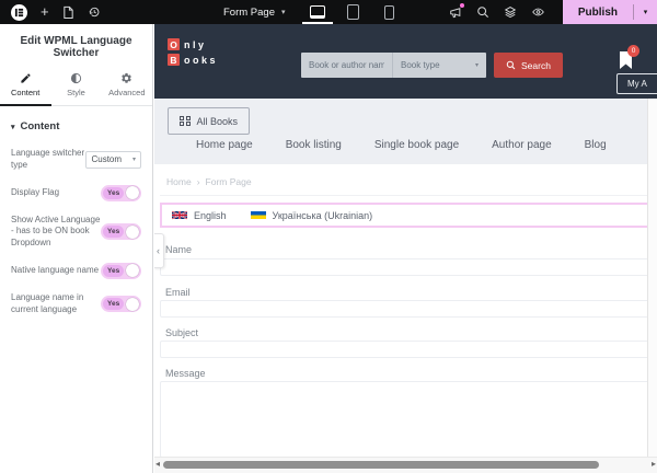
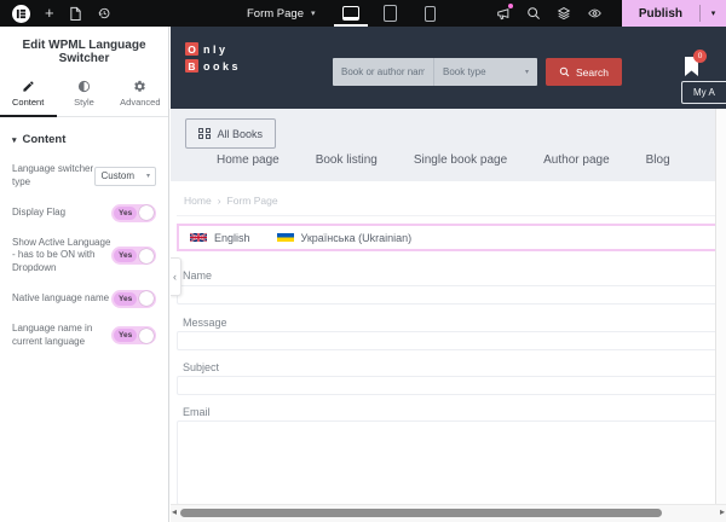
  +
  Form Page
  Publish
  Edit WPML Language Switcher
  Content
  Style
  Advanced
  Content
  Language switcher type
  Custom
  Display Flag
- Show Active Language - has to be ON book Dropdown
+ Show Active Language - has to be ON with Dropdown
  Native language name
  Language name in current language
  O
  nly
  B
  ooks
  Book or author nam
  Book type
  Search
  My A
  All Books
  Home page
  Book listing
  Single book page
  Author page
  Blog
  Home
  ›
  Form Page
  English
  Українська (Ukrainian)
  ‹
  Name
- Email
+ Message
  Subject
- Message
+ Email
  ◂
  ▸
